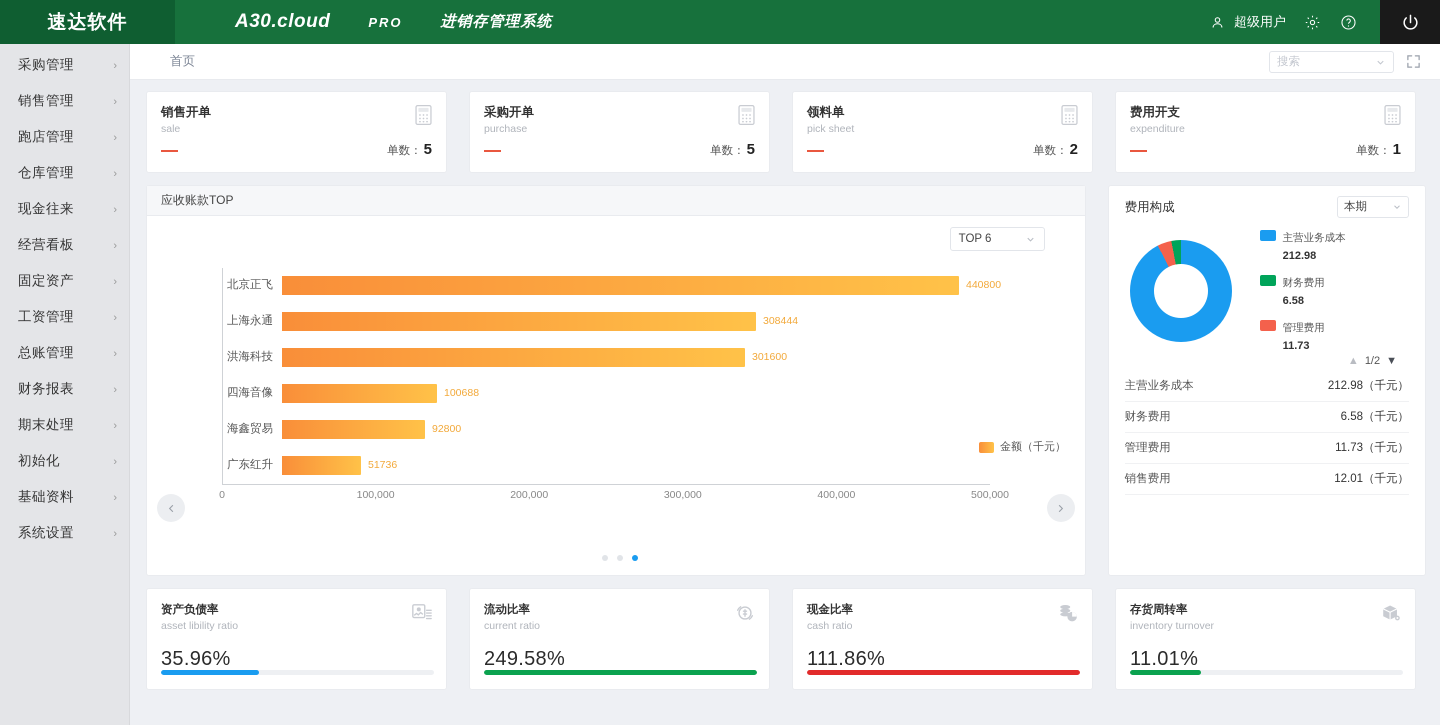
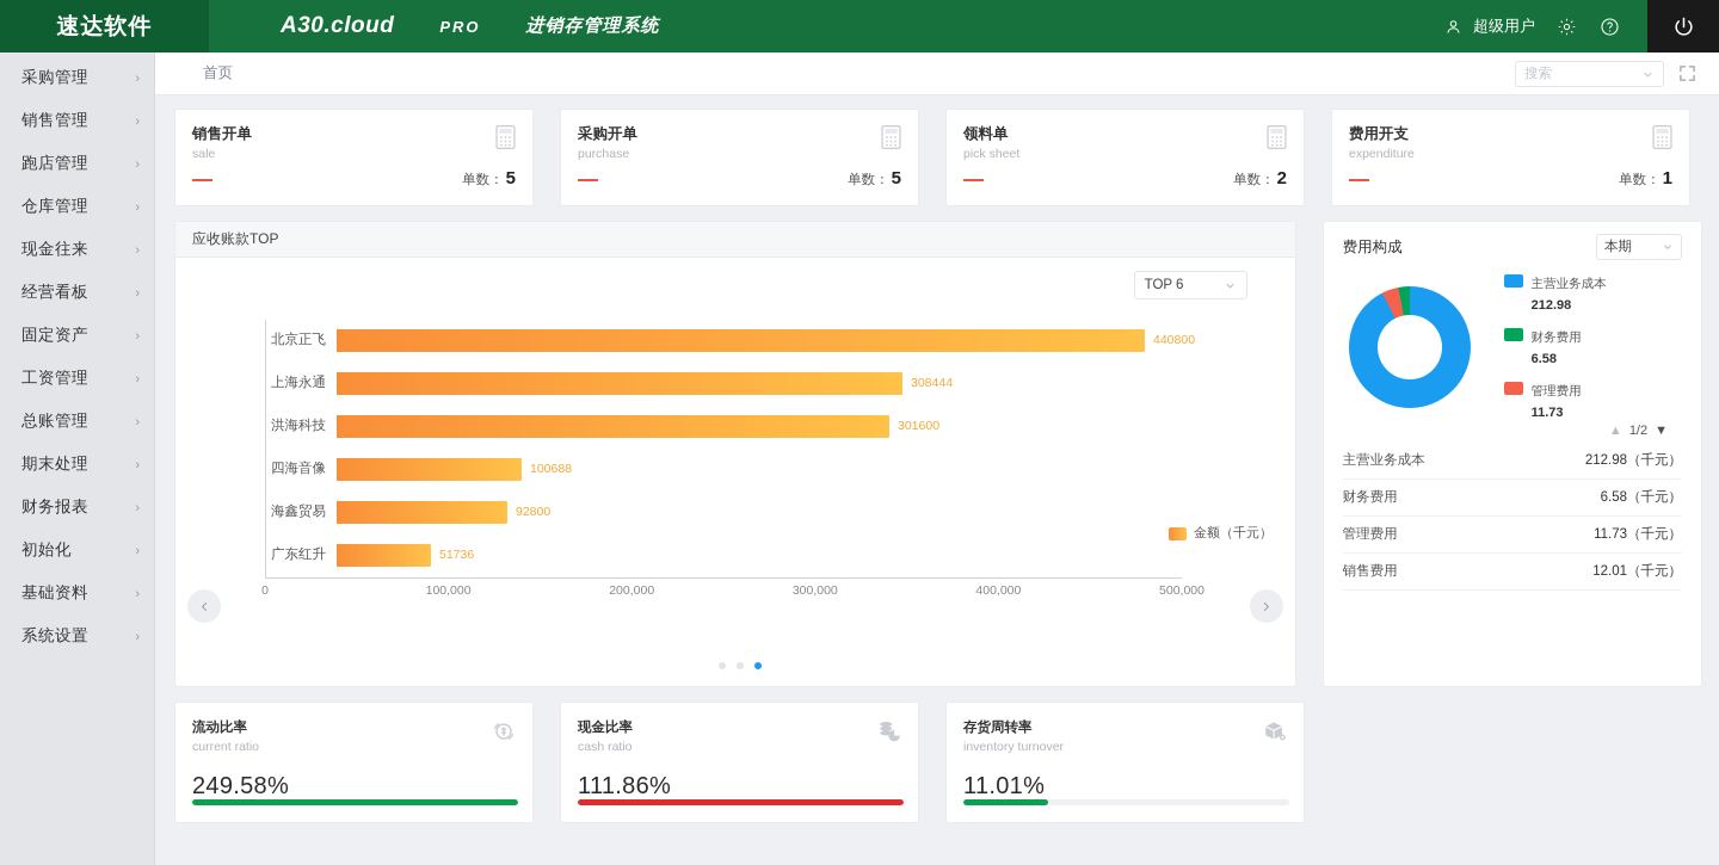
  速达软件
  A30.cloud
  PRO
  进销存管理系统
  超级用户
  采购管理
  ›
  销售管理
  ›
  跑店管理
  ›
  仓库管理
  ›
  现金往来
  ›
  经营看板
  ›
  固定资产
  ›
  工资管理
  ›
  总账管理
  ›
- 财务报表
+ 期末处理
  ›
- 期末处理
+ 财务报表
  ›
  初始化
  ›
  基础资料
  ›
  系统设置
  ›
  首页
  搜索
  销售开单
  sale
  单数： 5
  采购开单
  purchase
  单数： 5
  领料单
  pick sheet
  单数： 2
  费用开支
  expenditure
  单数： 1
  应收账款TOP
  TOP 6
  北京正飞
  440800
  上海永通
  308444
  洪海科技
  301600
  四海音像
  100688
  海鑫贸易
  92800
  广东红升
  51736
  0
  100,000
  200,000
  300,000
  400,000
  500,000
  金额（千元）
  费用构成
  本期
  主营业务成本
  212.98
  财务费用
  6.58
  管理费用
  11.73
  ▲
  1/2
  ▼
  主营业务成本
  212.98（千元）
  财务费用
  6.58（千元）
  管理费用
  11.73（千元）
  销售费用
  12.01（千元）
- 资产负债率
- asset libility ratio
- 35.96%
  流动比率
  current ratio
  249.58%
  现金比率
  cash ratio
  111.86%
  存货周转率
  inventory turnover
  11.01%
